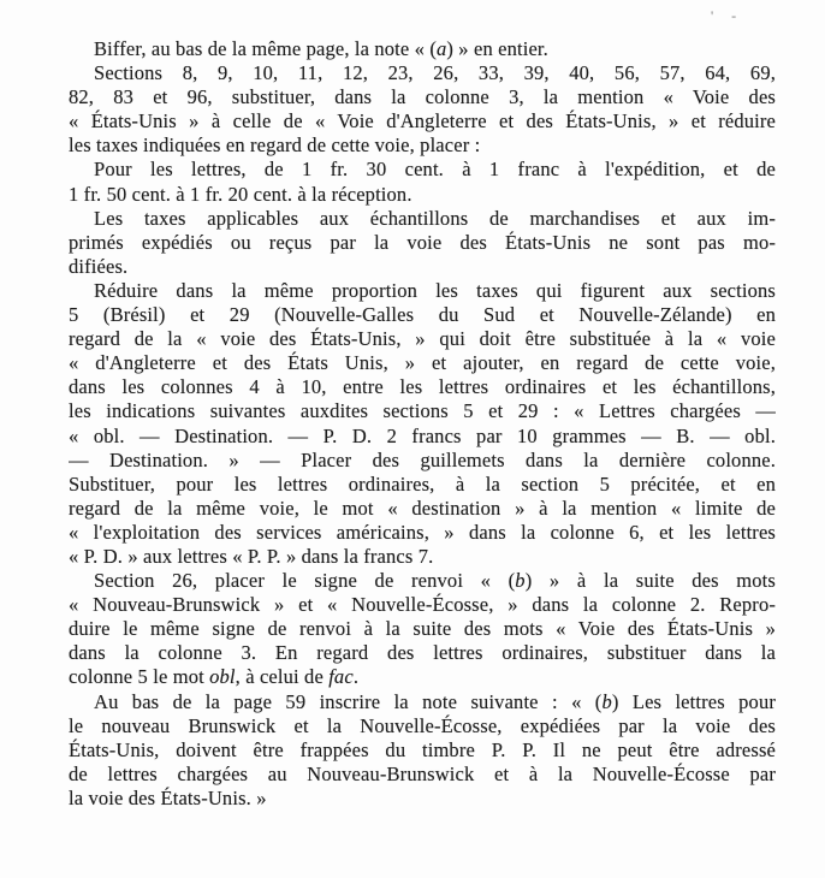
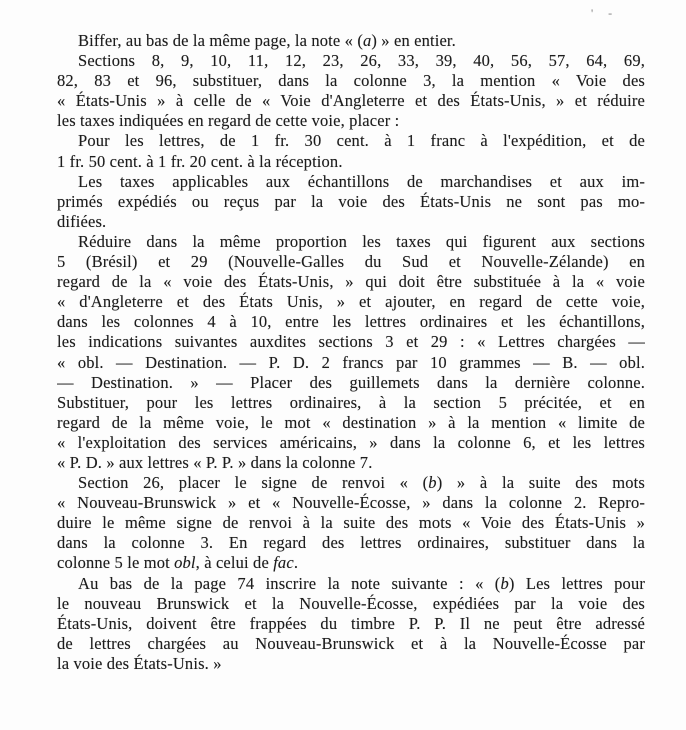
  ' -
  Biffer, au bas de la même page, la note « (a) » en entier.
  Sections 8, 9, 10, 11, 12, 23, 26, 33, 39, 40, 56, 57, 64, 69,
  82, 83 et 96, substituer, dans la colonne 3, la mention « Voie des
  « États-Unis » à celle de « Voie d'Angleterre et des États-Unis, » et réduire
  les taxes indiquées en regard de cette voie, placer :
  Pour les lettres, de 1 fr. 30 cent. à 1 franc à l'expédition, et de
  1 fr. 50 cent. à 1 fr. 20 cent. à la réception.
  Les taxes applicables aux échantillons de marchandises et aux im-
  primés expédiés ou reçus par la voie des États-Unis ne sont pas mo-
  difiées.
  Réduire dans la même proportion les taxes qui figurent aux sections
  5 (Brésil) et 29 (Nouvelle-Galles du Sud et Nouvelle-Zélande) en
  regard de la « voie des États-Unis, » qui doit être substituée à la « voie
  « d'Angleterre et des États Unis, » et ajouter, en regard de cette voie,
  dans les colonnes 4 à 10, entre les lettres ordinaires et les échantillons,
- les indications suivantes auxdites sections 5 et 29 : « Lettres chargées —
+ les indications suivantes auxdites sections 3 et 29 : « Lettres chargées —
  « obl. — Destination. — P. D. 2 francs par 10 grammes — B. — obl.
  — Destination. » — Placer des guillemets dans la dernière colonne.
  Substituer, pour les lettres ordinaires, à la section 5 précitée, et en
  regard de la même voie, le mot « destination » à la mention « limite de
  « l'exploitation des services américains, » dans la colonne 6, et les lettres
- « P. D. » aux lettres « P. P. » dans la francs 7.
+ « P. D. » aux lettres « P. P. » dans la colonne 7.
  Section 26, placer le signe de renvoi « (b) » à la suite des mots
  « Nouveau-Brunswick » et « Nouvelle-Écosse, » dans la colonne 2. Repro-
  duire le même signe de renvoi à la suite des mots « Voie des États-Unis »
  dans la colonne 3. En regard des lettres ordinaires, substituer dans la
  colonne 5 le mot obl, à celui de fac.
- Au bas de la page 59 inscrire la note suivante : « (b) Les lettres pour
+ Au bas de la page 74 inscrire la note suivante : « (b) Les lettres pour
  le nouveau Brunswick et la Nouvelle-Écosse, expédiées par la voie des
  États-Unis, doivent être frappées du timbre P. P. Il ne peut être adressé
  de lettres chargées au Nouveau-Brunswick et à la Nouvelle-Écosse par
  la voie des États-Unis. »
